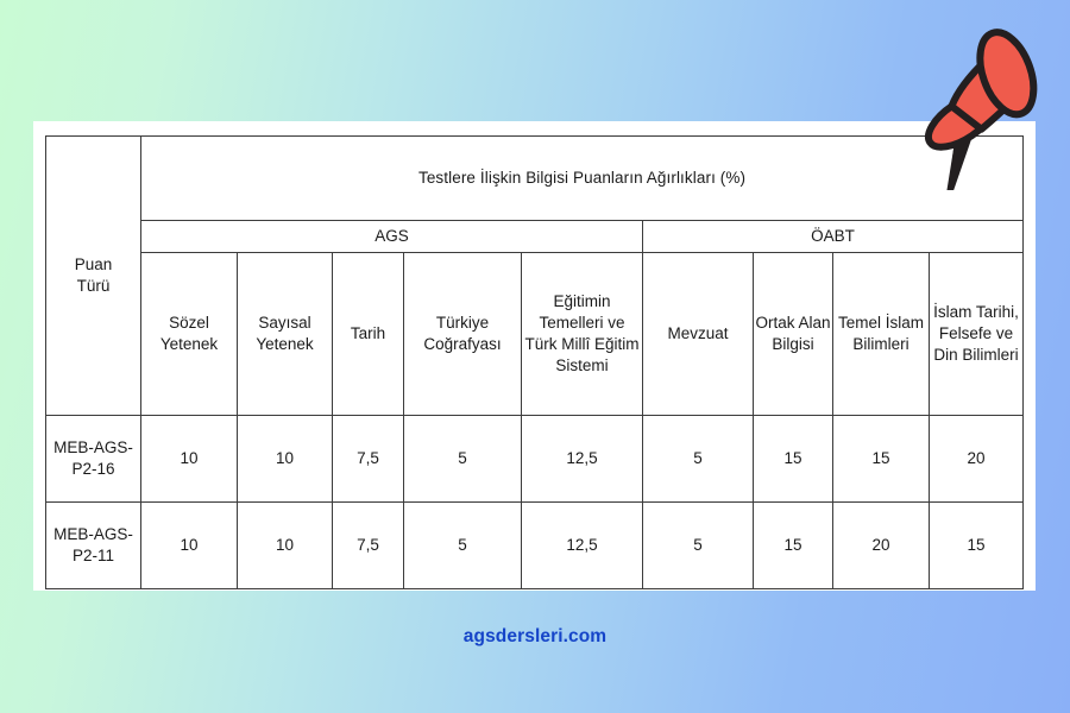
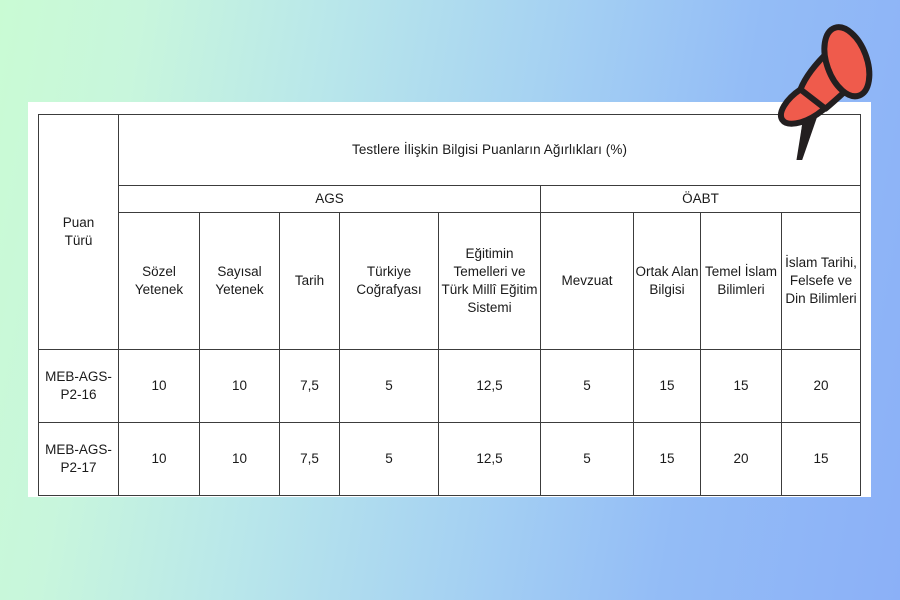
  Puan Türü	Testlere İlişkin Bilgisi Puanların Ağırlıkları (%)
  AGS	ÖABT
  Sözel Yetenek	Sayısal Yetenek	Tarih	Türkiye Coğrafyası	Eğitimin Temelleri ve Türk Millî Eğitim Sistemi	Mevzuat	Ortak Alan Bilgisi	Temel İslam Bilimleri	İslam Tarihi, Felsefe ve Din Bilimleri
  MEB-AGS-P2-16	10	10	7,5	5	12,5	5	15	15	20
- MEB-AGS-P2-11	10	10	7,5	5	12,5	5	15	20	15
+ MEB-AGS-P2-17	10	10	7,5	5	12,5	5	15	20	15
- agsdersleri.com
